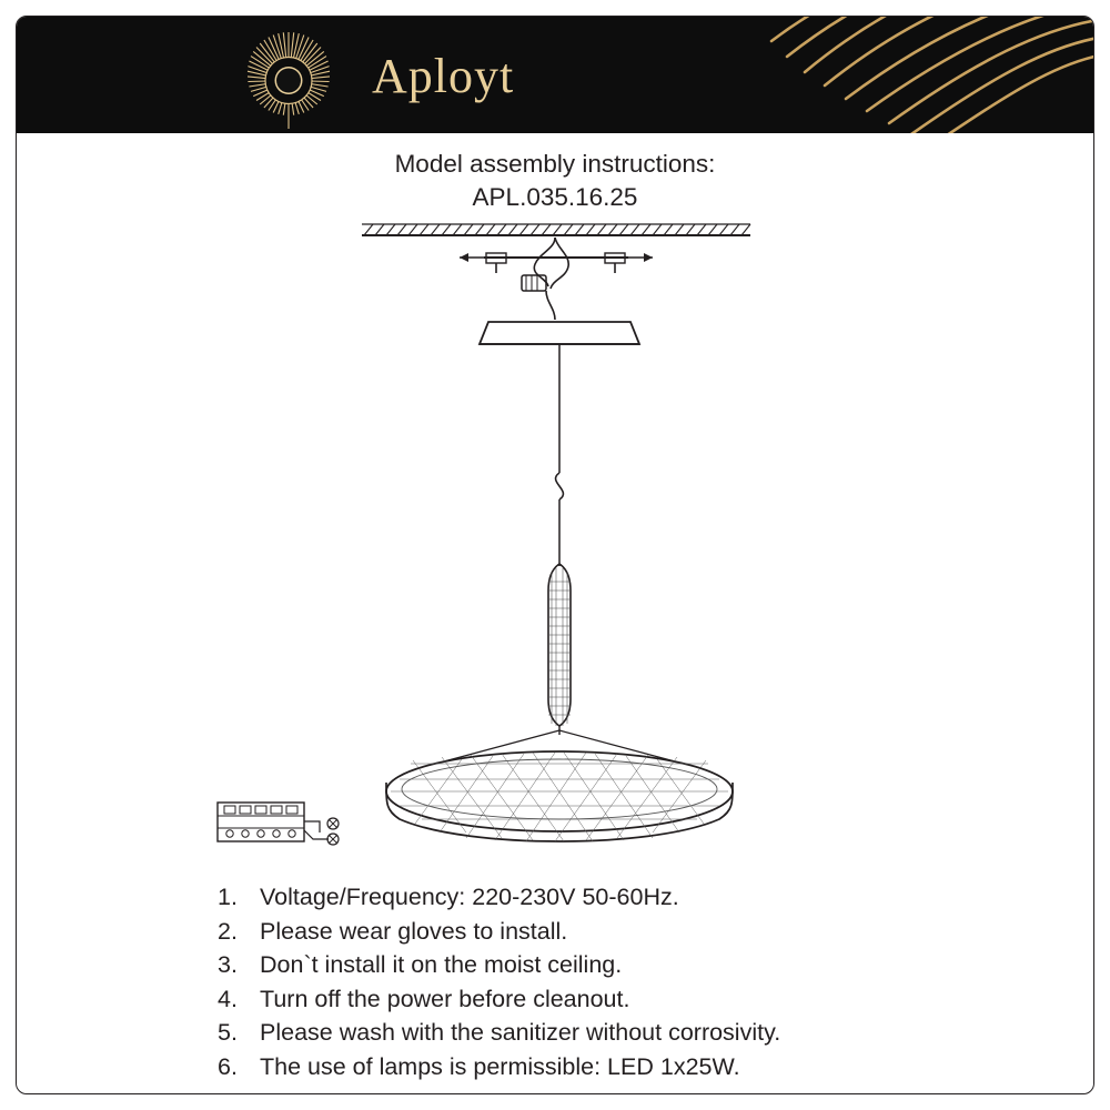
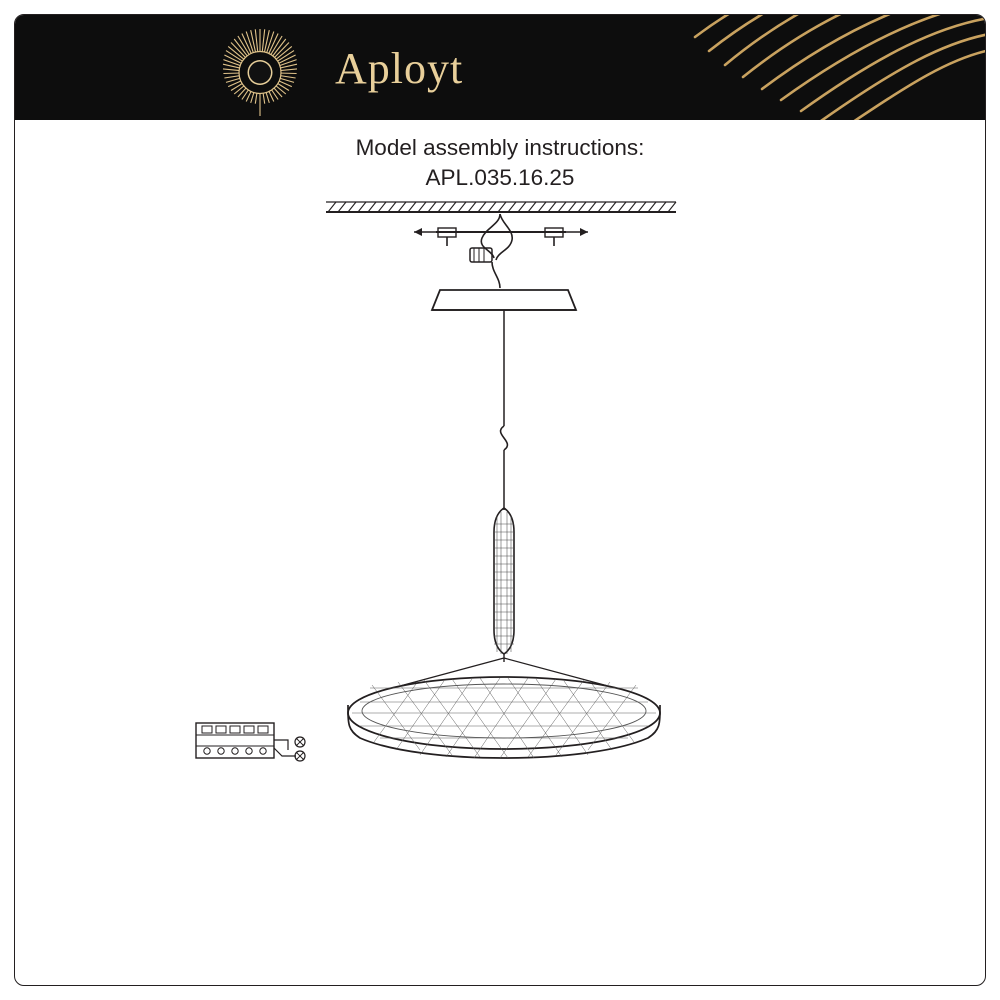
  Aployt
  Model assembly instructions:
  APL.035.16.25
- 1.
- Voltage/Frequency: 220-230V 50-60Hz.
- 2.
- Please wear gloves to install.
- 3.
- Don`t install it on the moist ceiling.
- 4.
- Turn off the power before cleanout.
- 5.
- Please wash with the sanitizer without corrosivity.
- 6.
- The use of lamps is permissible: LED 1x25W.
